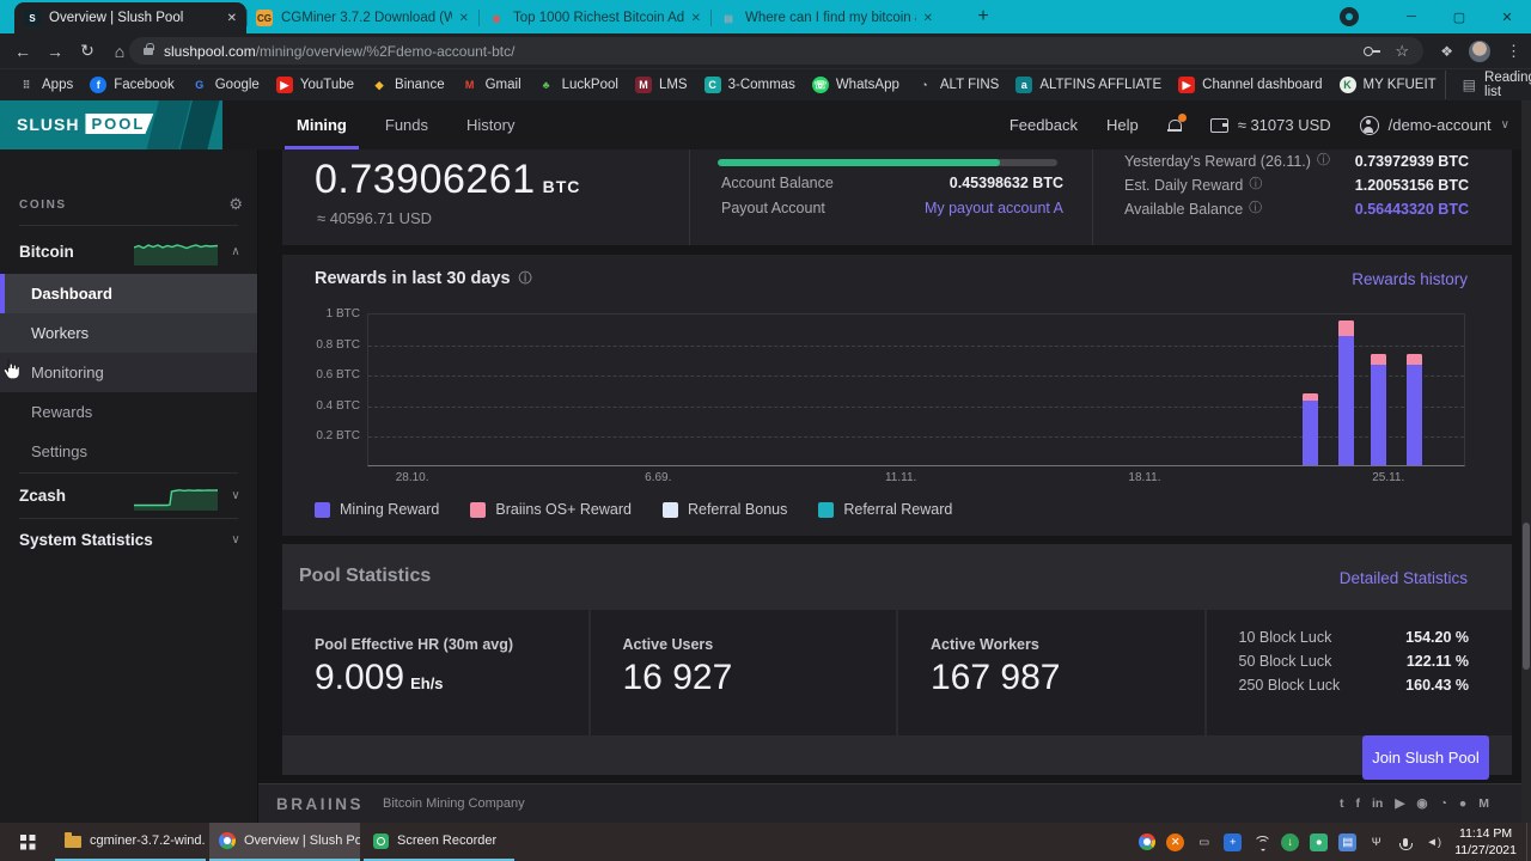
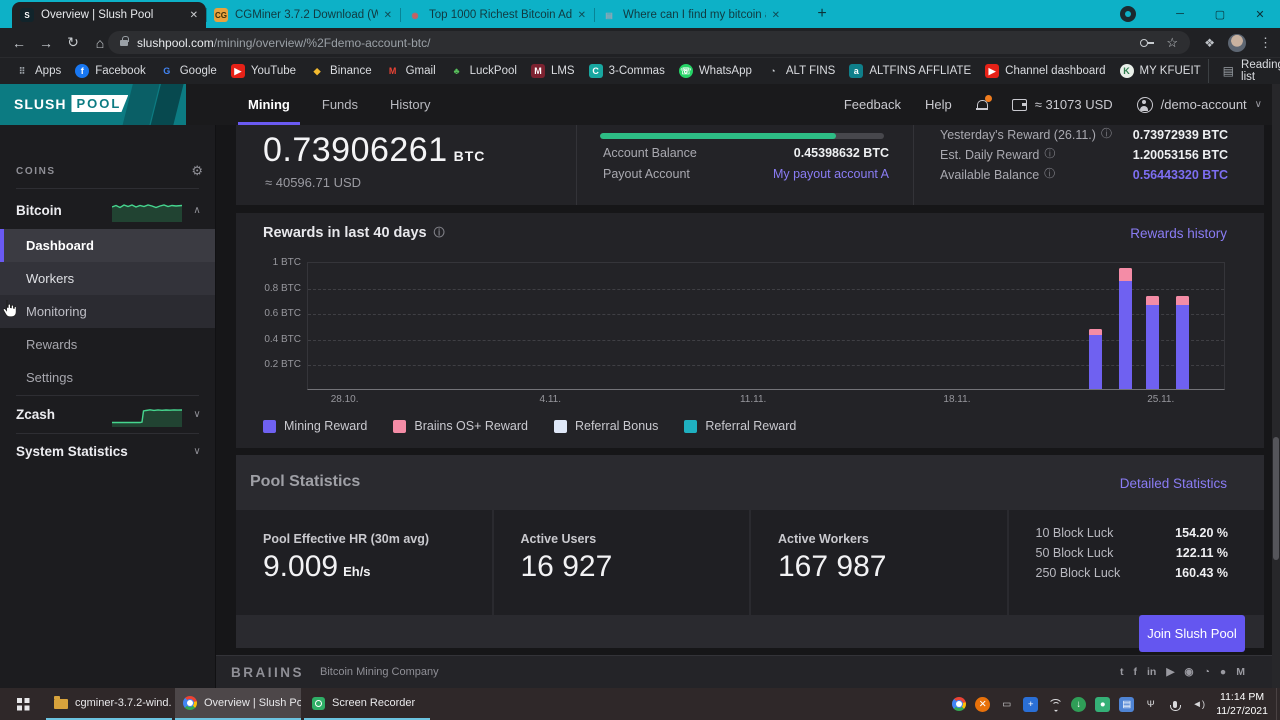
  S
  Overview | Slush Pool
  ✕
  CG
  CGMiner 3.7.2 Download (W
  ✕
  ◉
  Top 1000 Richest Bitcoin Ad
  ✕
  ▤
  Where can I find my bitcoin
  ✕
  +
  ─
  ▢
  ✕
  ←
  →
  ↻
  ⌂
  slushpool.com/mining/overview/%2Fdemo-account-btc/
  ☆
  ❖
  ⋮
  ⠿
  Apps
  f
  Facebook
  G
  Google
  ▶
  YouTube
  ◆
  Binance
  M
  Gmail
  ♣
  LuckPool
  M
  LMS
  C
  3-Commas
  ☏
  WhatsApp
  ◔
  ALT FINS
  a
  ALTFINS AFFLIATE
  ▶
  Channel dashboard
  K
  MY KFUEIT
  ▤
  Readin list
  SLUSH
  POOL
  Mining
  Funds
  History
  Feedback
  Help
  ≈ 31073 USD
  /demo-account
  ∨
  COINS
  ⚙
  Bitcoin
  ∧
  Dashboard
  Workers
  Monitoring
  Rewards
  Settings
  Zcash
  ∨
  System Statistics
  ∨
  0.73906261 BTC
  ≈ 40596.71 USD
  Account Balance
  0.45398632 BTC
  Payout Account
  My payout account A
  Yesterday's Reward (26.11.)
  ⓘ
  0.73972939 BTC
  Est. Daily Reward
  ⓘ
  1.20053156 BTC
  Available Balance
  ⓘ
  0.56443320 BTC
- Rewards in last 30 days
+ Rewards in last 40 days
  ⓘ
  Rewards history
  1 BTC
  0.8 BTC
  0.6 BTC
  0.4 BTC
  0.2 BTC
  28.10.
- 6.69.
+ 4.11.
  11.11.
  18.11.
  25.11.
  Mining Reward
  Braiins OS+ Reward
  Referral Bonus
  Referral Reward
  Pool Statistics
  Detailed Statistics
  Pool Effective HR (30m avg)
  9.009 Eh/s
  Active Users
  16 927
  Active Workers
  167 987
  10 Block Luck
  154.20 %
  50 Block Luck
  122.11 %
  250 Block Luck
  160.43 %
  Join Slush Pool
  BRAIINS
  Bitcoin Mining Company
  t
  f
  in
  ▶
  ◉
  ◔
  ●
  M
  cgminer-3.7.2-wind.
  Overview | Slush Po
  Screen Recorder
  ✕
  ▭
  +
  ↓
  ●
  ▤
  Ψ
  ◄)
  11:14 PM
  11/27/2021
